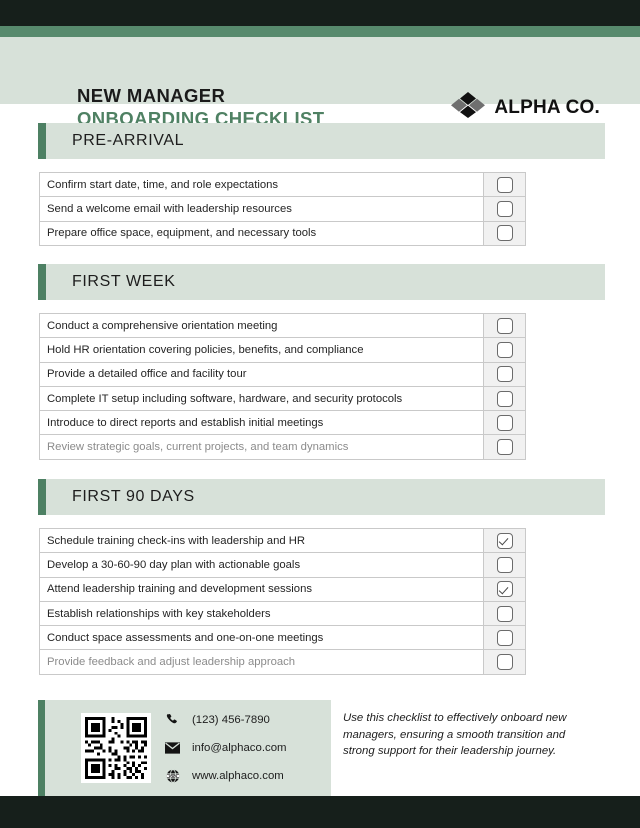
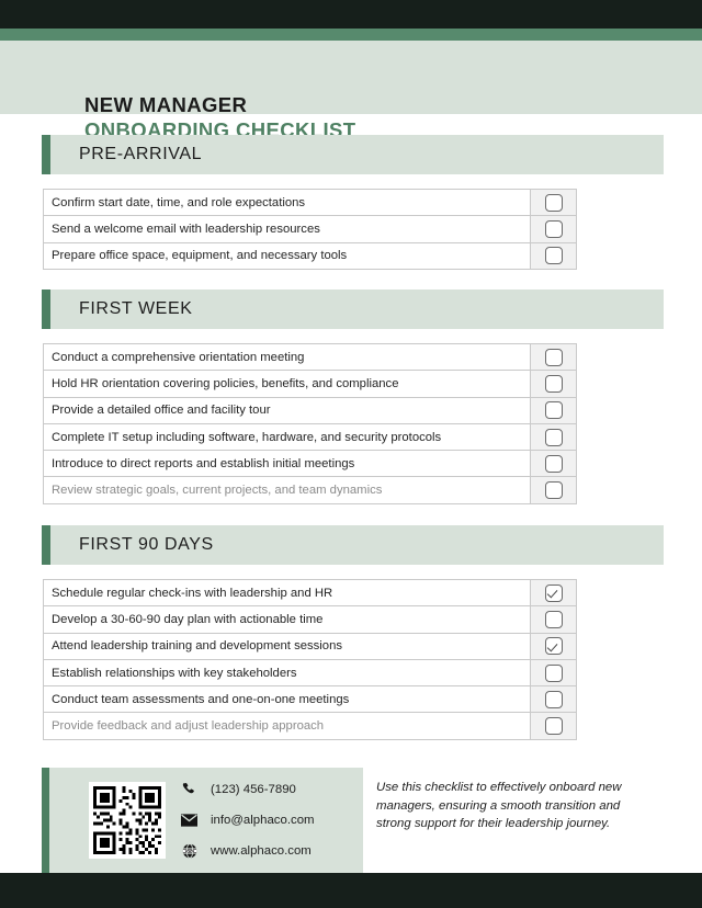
  NEW MANAGER
  ONBOARDING CHECKLIST
- ALPHA CO.
  PRE-ARRIVAL
  Confirm start date, time, and role expectations
  Send a welcome email with leadership resources
  Prepare office space, equipment, and necessary tools
  FIRST WEEK
  Conduct a comprehensive orientation meeting
  Hold HR orientation covering policies, benefits, and compliance
  Provide a detailed office and facility tour
  Complete IT setup including software, hardware, and security protocols
  Introduce to direct reports and establish initial meetings
  Review strategic goals, current projects, and team dynamics
  FIRST 90 DAYS
- Schedule training check-ins with leadership and HR
+ Schedule regular check-ins with leadership and HR
- Develop a 30-60-90 day plan with actionable goals
+ Develop a 30-60-90 day plan with actionable time
  Attend leadership training and development sessions
  Establish relationships with key stakeholders
- Conduct space assessments and one-on-one meetings
+ Conduct team assessments and one-on-one meetings
  Provide feedback and adjust leadership approach
  (123) 456-7890
  info@alphaco.com
  www.alphaco.com
  Use this checklist to effectively onboard new managers, ensuring a smooth transition and strong support for their leadership journey.
